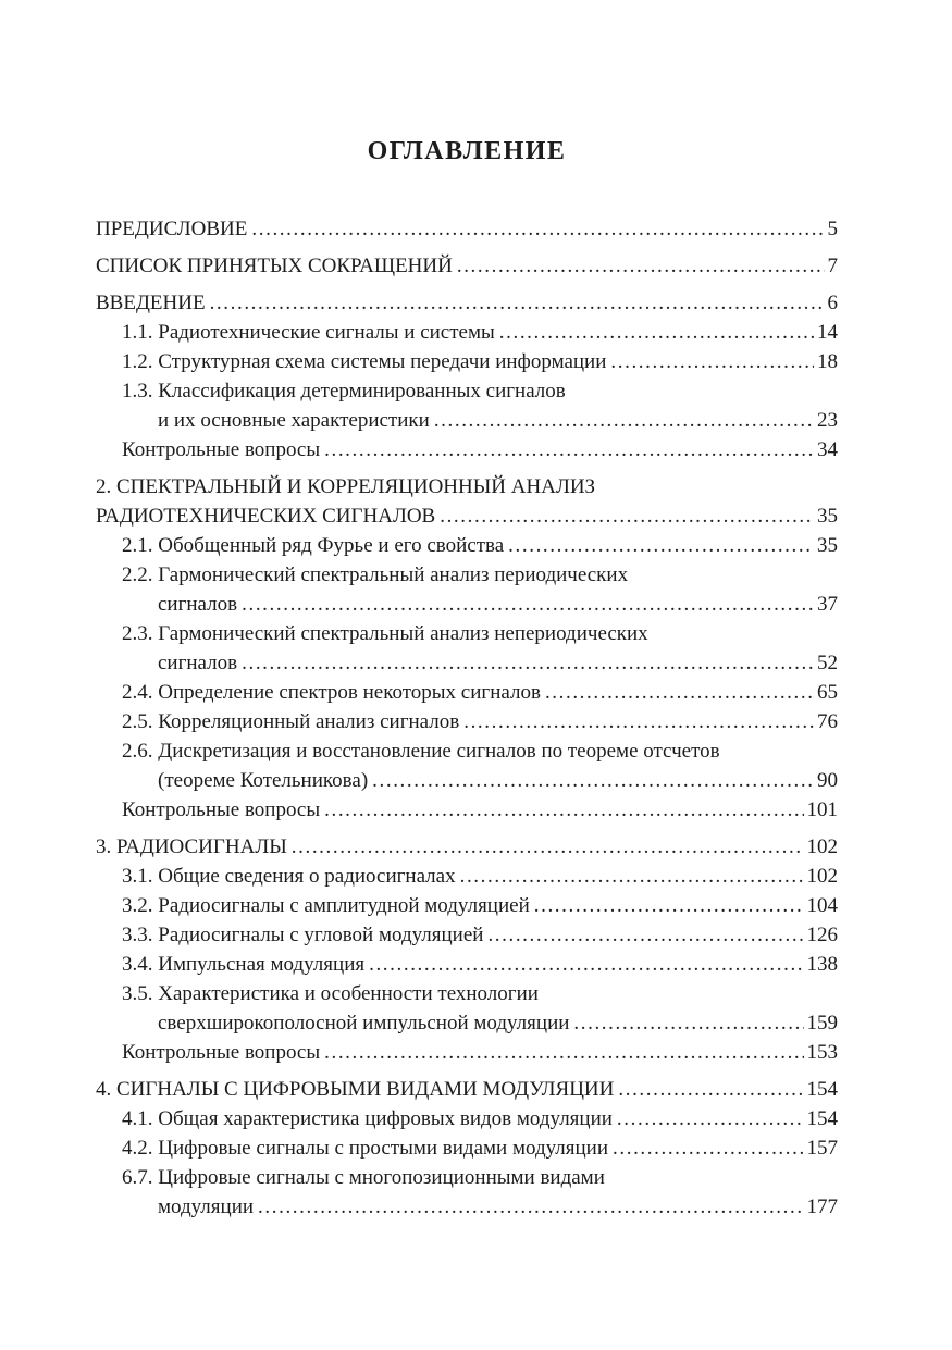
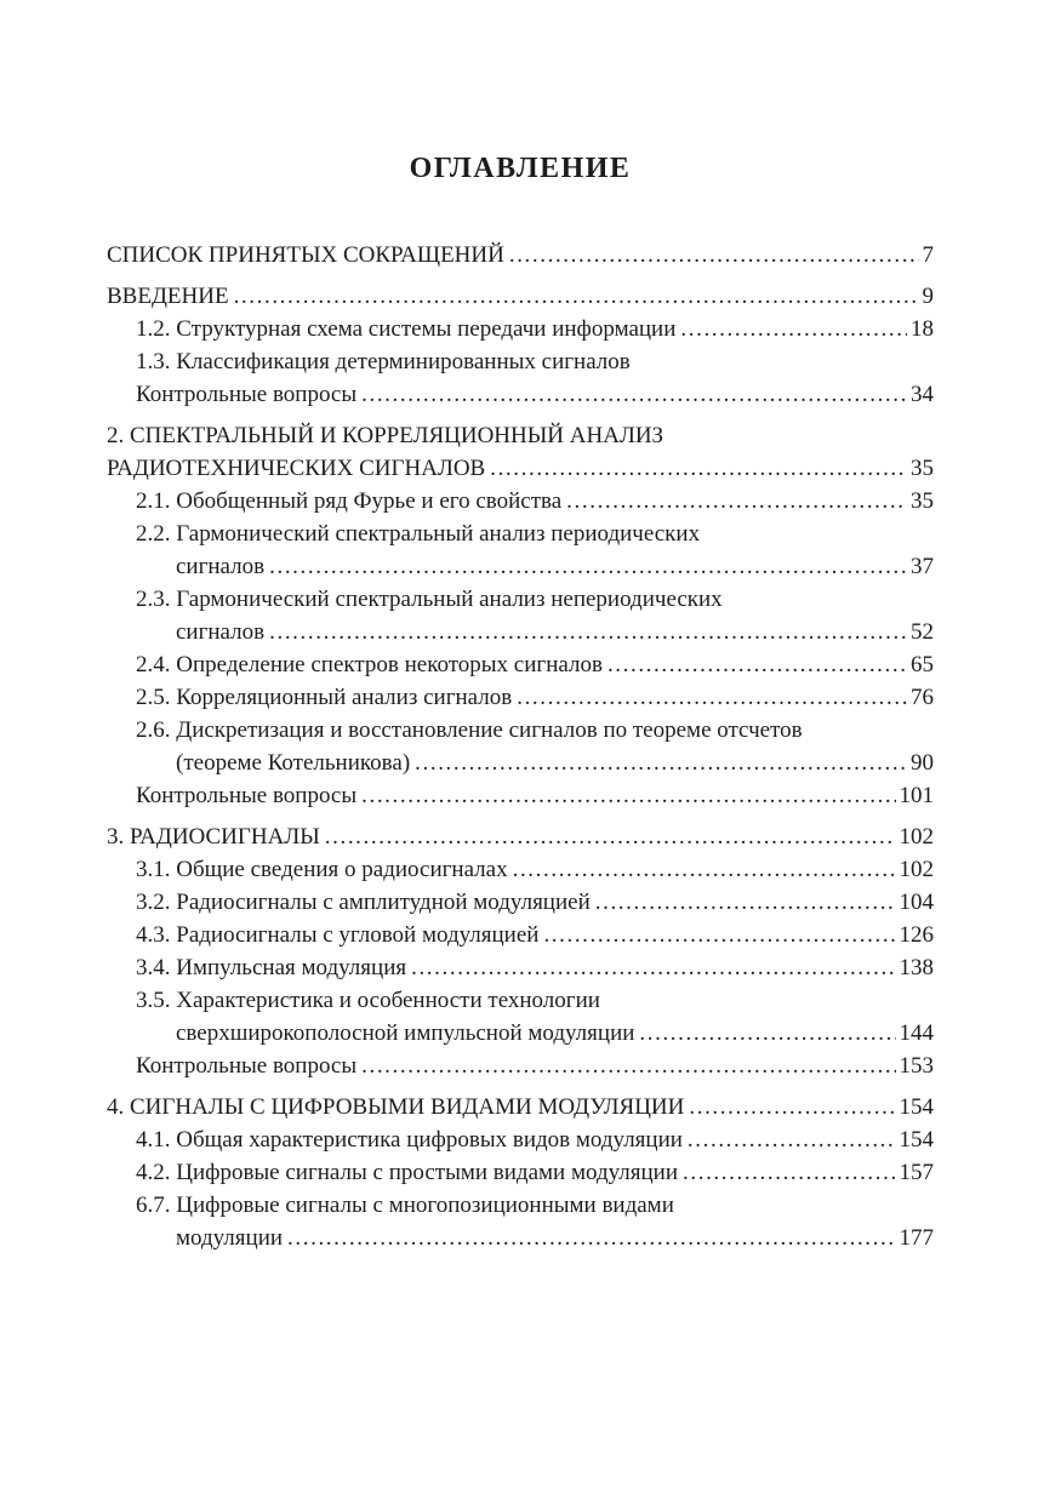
  ОГЛАВЛЕНИЕ
- ПРЕДИСЛОВИЕ
- 5
  СПИСОК ПРИНЯТЫХ СОКРАЩЕНИЙ
  7
  ВВЕДЕНИЕ
- 6
+ 9
- 1.1. Радиотехнические сигналы и системы
- 14
  1.2. Структурная схема системы передачи информации
  18
  1.3. Классификация детерминированных сигналов
- и их основные характеристики
- 23
  Контрольные вопросы
  34
  2. СПЕКТРАЛЬНЫЙ И КОРРЕЛЯЦИОННЫЙ АНАЛИЗ
  РАДИОТЕХНИЧЕСКИХ СИГНАЛОВ
  35
  2.1. Обобщенный ряд Фурье и его свойства
  35
  2.2. Гармонический спектральный анализ периодических
  сигналов
  37
  2.3. Гармонический спектральный анализ непериодических
  сигналов
  52
  2.4. Определение спектров некоторых сигналов
  65
  2.5. Корреляционный анализ сигналов
  76
  2.6. Дискретизация и восстановление сигналов по теореме отсчетов
  (теореме Котельникова)
  90
  Контрольные вопросы
  101
  3. РАДИОСИГНАЛЫ
  102
  3.1. Общие сведения о радиосигналах
  102
  3.2. Радиосигналы с амплитудной модуляцией
  104
- 3.3. Радиосигналы с угловой модуляцией
+ 4.3. Радиосигналы с угловой модуляцией
  126
  3.4. Импульсная модуляция
  138
  3.5. Характеристика и особенности технологии
  сверхширокополосной импульсной модуляции
- 159
+ 144
  Контрольные вопросы
  153
  4. СИГНАЛЫ С ЦИФРОВЫМИ ВИДАМИ МОДУЛЯЦИИ
  154
  4.1. Общая характеристика цифровых видов модуляции
  154
  4.2. Цифровые сигналы с простыми видами модуляции
  157
  6.7. Цифровые сигналы с многопозиционными видами
  модуляции
  177
